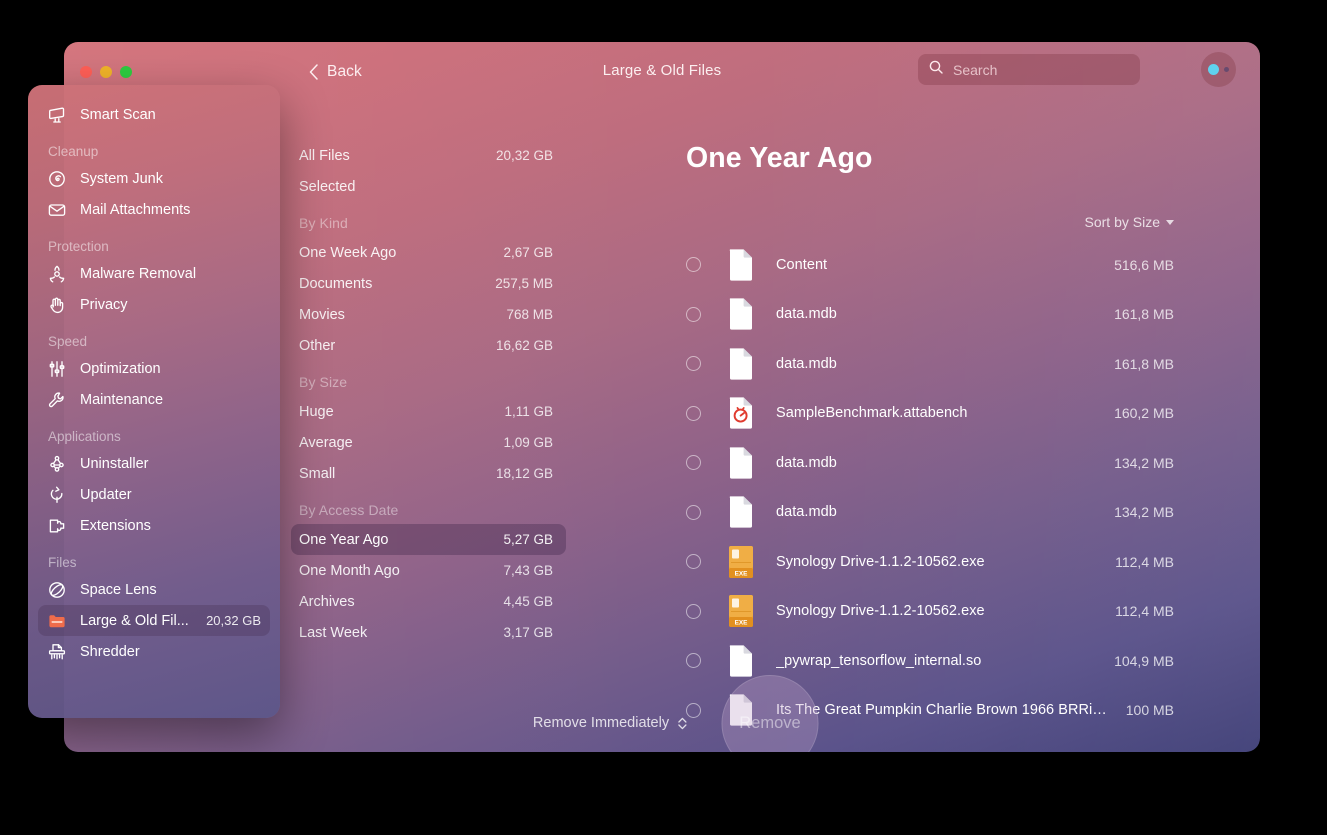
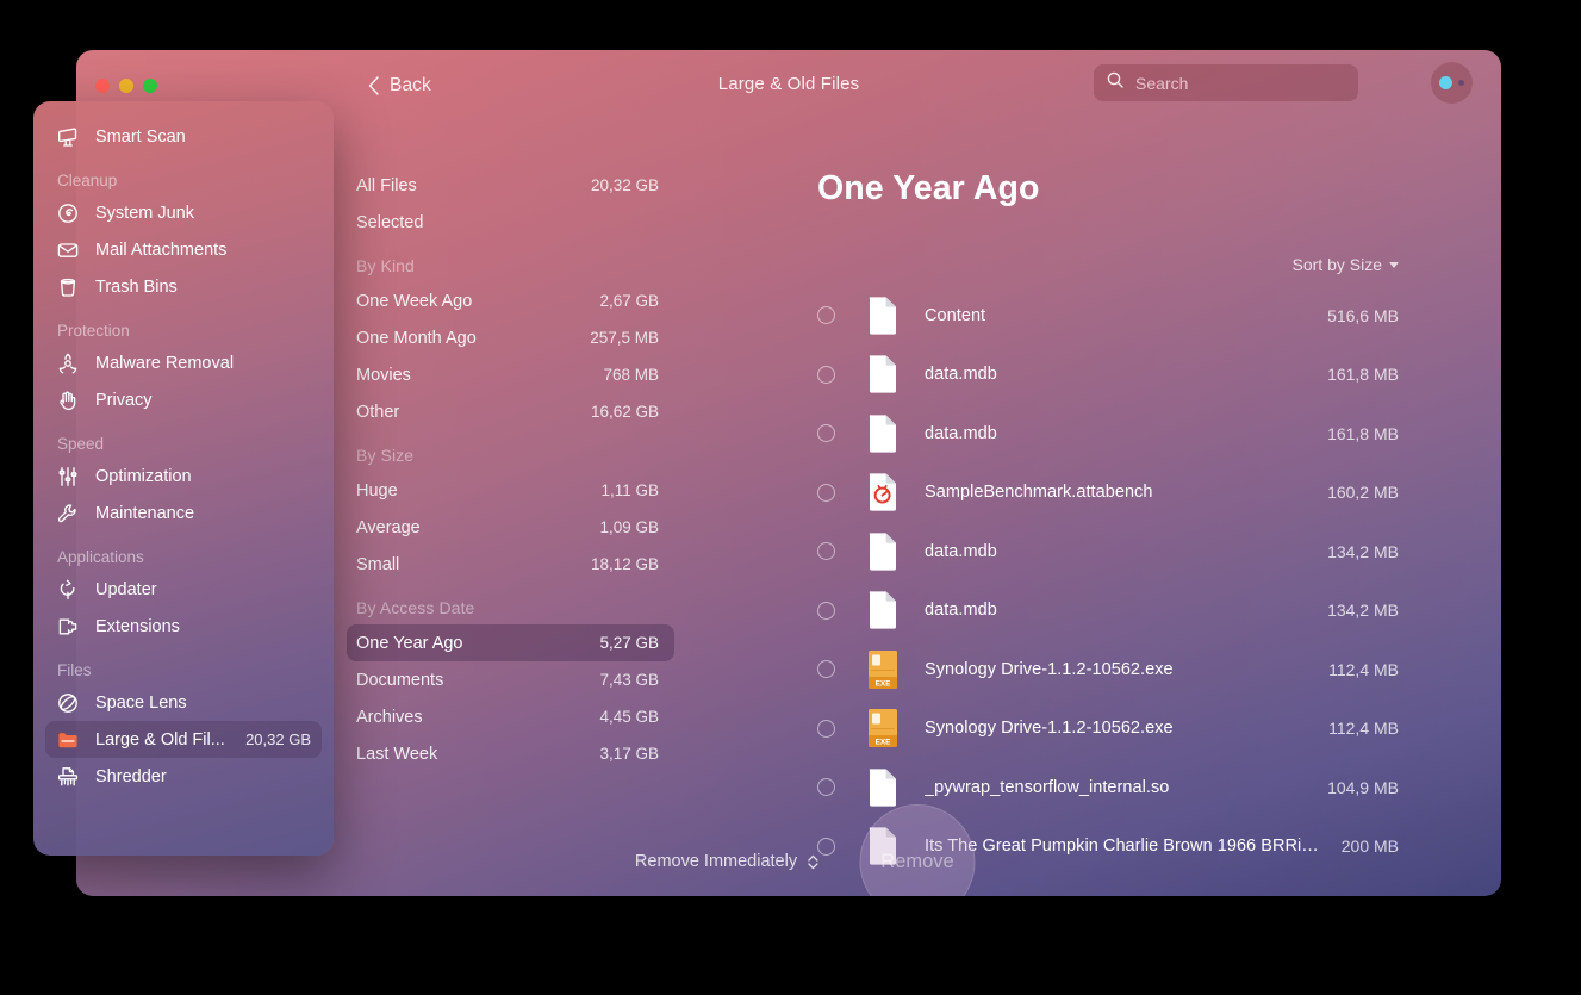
  Back
  Large & Old Files
  Search
  All Files
  20,32 GB
  Selected
  By Kind
  One Week Ago
  2,67 GB
- Documents
+ One Month Ago
  257,5 MB
  Movies
  768 MB
  Other
  16,62 GB
  By Size
  Huge
  1,11 GB
  Average
  1,09 GB
  Small
  18,12 GB
  By Access Date
  One Year Ago
  5,27 GB
- One Month Ago
+ Documents
  7,43 GB
  Archives
  4,45 GB
  Last Week
  3,17 GB
  One Year Ago
  Sort by Size
  Content
  516,6 MB
  data.mdb
  161,8 MB
  data.mdb
  161,8 MB
  SampleBenchmark.attabench
  160,2 MB
  data.mdb
  134,2 MB
  data.mdb
  134,2 MB
  Synology Drive-1.1.2-10562.exe
  112,4 MB
  Synology Drive-1.1.2-10562.exe
  112,4 MB
  _pywrap_tensorflow_internal.so
  104,9 MB
  Its The Great Pumpkin Charlie Brown 1966 BRRip X
- 100 MB
+ 200 MB
  Remove Immediately
  Remove
  Smart Scan
  Cleanup
  System Junk
  Mail Attachments
+ Trash Bins
  Protection
  Malware Removal
  Privacy
  Speed
  Optimization
  Maintenance
  Applications
- Uninstaller
  Updater
  Extensions
  Files
  Space Lens
  Large & Old Fil...
  20,32 GB
  Shredder
